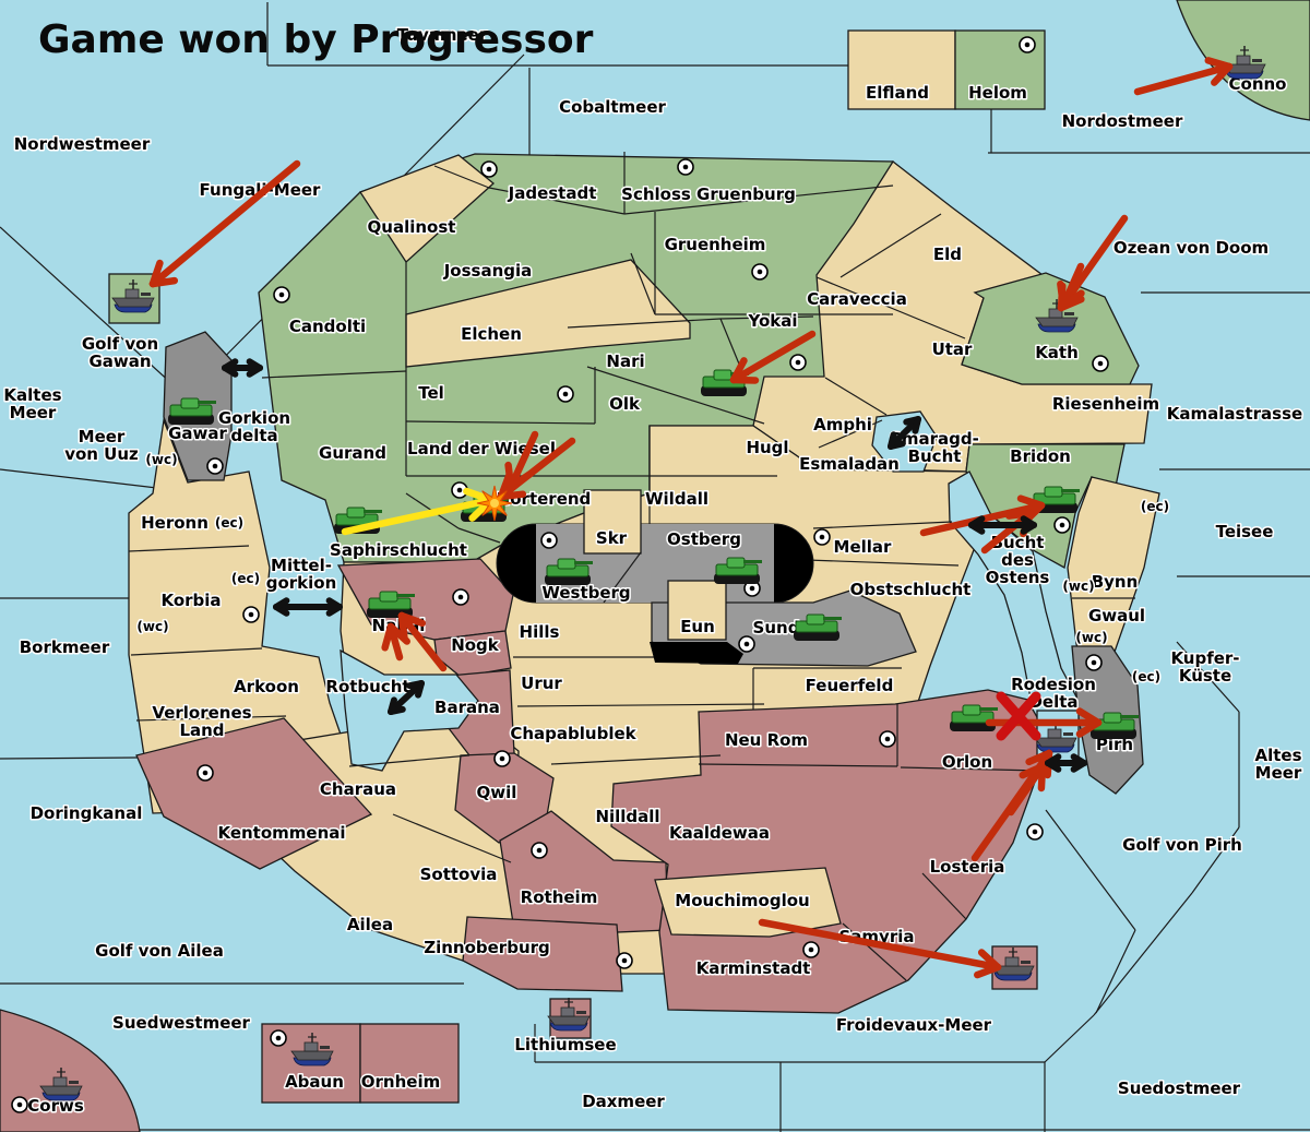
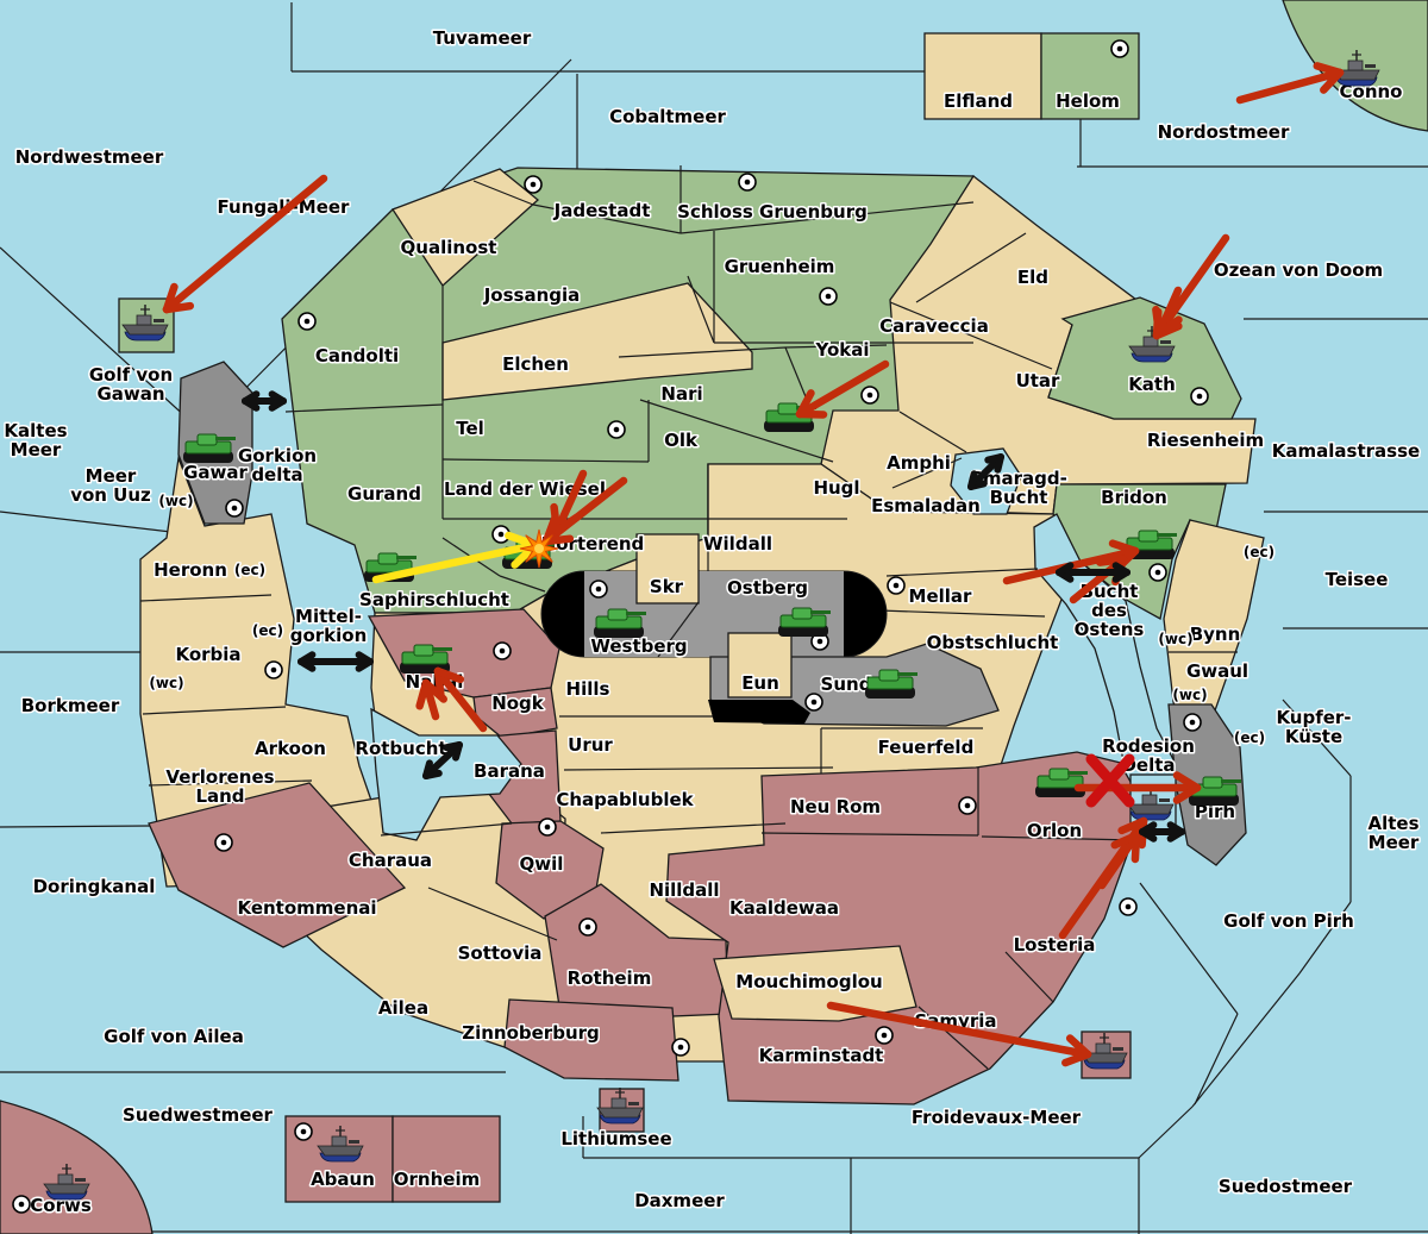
  Nordwestmeer
  Tuvameer
  Cobaltmeer
  Nordostmeer
  FungalMeer
  Kaltes Meer
  Golf von Gawan
  Meer von Uuz
  Gorkion delta
  Borkmeer
  Mittel- gorkion
  Rotbucht
  Doringkanal
  Golf von Ailea
  Suedwestmeer
  Daxmeer
  Lithiumsee
  Froidevaux-Meer
  Suedostmeer
  Golf von Pirh
  Altes Meer
  Kupfer- Küste
  Teisee
  Kamalastrasse
  Ozean von Doom
  maragd- Bucht
  ucht des Ostens
  Rodesion elta
  Elfland
  Helom
  Conno
  Jadestadt
  Schloss Gruenburg
  Qualinost
  Jossangia
  Gruenheim
  Eld
  Caraveccia
  Candolti
  Elchen
  Yokai
  Utar
  Kath
  Nari
  Tel
  Olk
  Riesenheim
  Gawar
  Amphi
  Hugl
  Land der Wiesel
  Esmaladan
  Bridon
  Gurand
  orterend
  Wildall
  Heronn
  Skr
  Ostberg
  Mellar
  Saphirschlucht
  Westberg
  Korbia
  Obstschlucht
  Bynn
  Gwaul
  Nogk
  Hills
  Eun
  Sund
  Arkoon
  Barana
  Urur
  Feuerfeld
  Verlorenes Land
  Chapablublek
  Neu Rom
  Pirh
  Orlon
  Qwil
  Charaua
  Nilldall
  Kentommenai
  Kaaldewaa
  Losteria
  Sottovia
  Rotheim
  Mouchimoglou
  Ailea
  amyria
  Zinnoberburg
  Karminstadt
  Abaun
  Ornheim
  Corws
  (ec)
  (ec)
  (wc)
  (wc)
  (ec)
  (wc)
  (wc)
  (ec)
- Game won by Progressor
